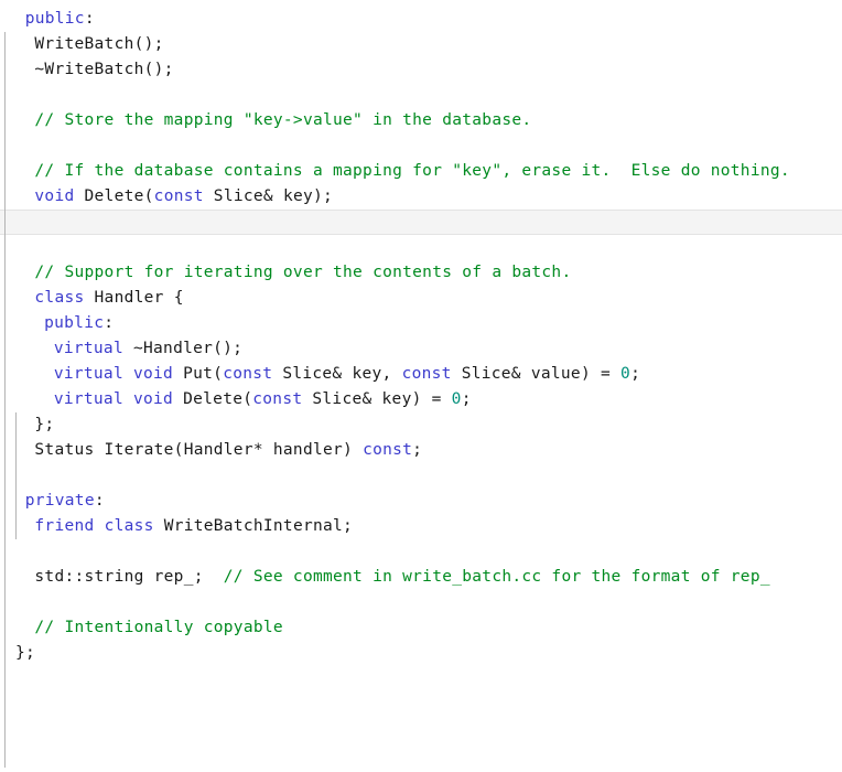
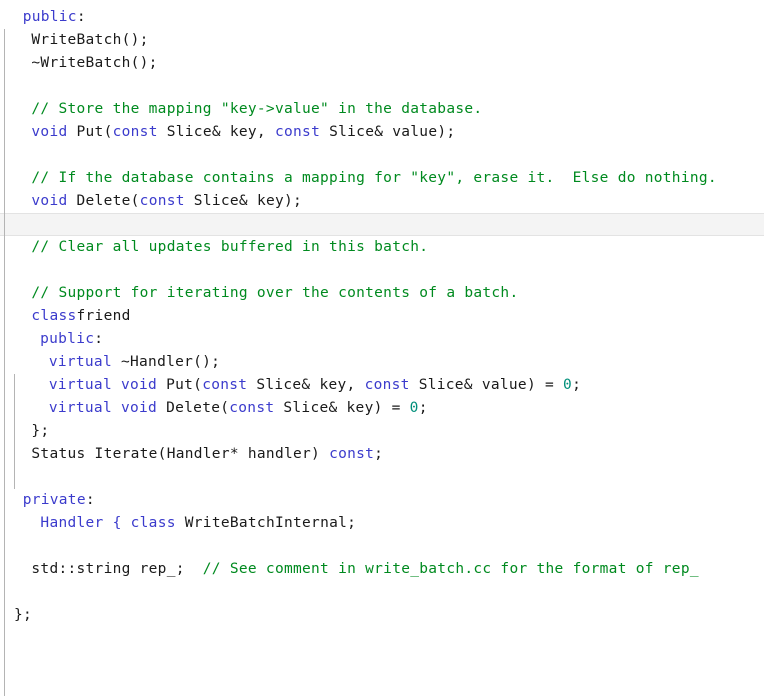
  public:
  WriteBatch();
  ~WriteBatch();
  // Store the mapping "key->value" in the database.
+ void Put(const Slice& key, const Slice& value);
  // If the database contains a mapping for "key", erase it. Else do nothing.
  void Delete(const Slice& key);
+ // Clear all updates buffered in this batch.
  // Support for iterating over the contents of a batch.
- class Handler {
+ classfriend
  public:
  virtual ~Handler();
  virtual void Put(const Slice& key, const Slice& value) = 0;
  virtual void Delete(const Slice& key) = 0;
  };
  Status Iterate(Handler* handler) const;
  private:
- friend class WriteBatchInternal;
+ Handler { class WriteBatchInternal;
  std::string rep_; // See comment in write_batch.cc for the format of rep_
- // Intentionally copyable
  };
